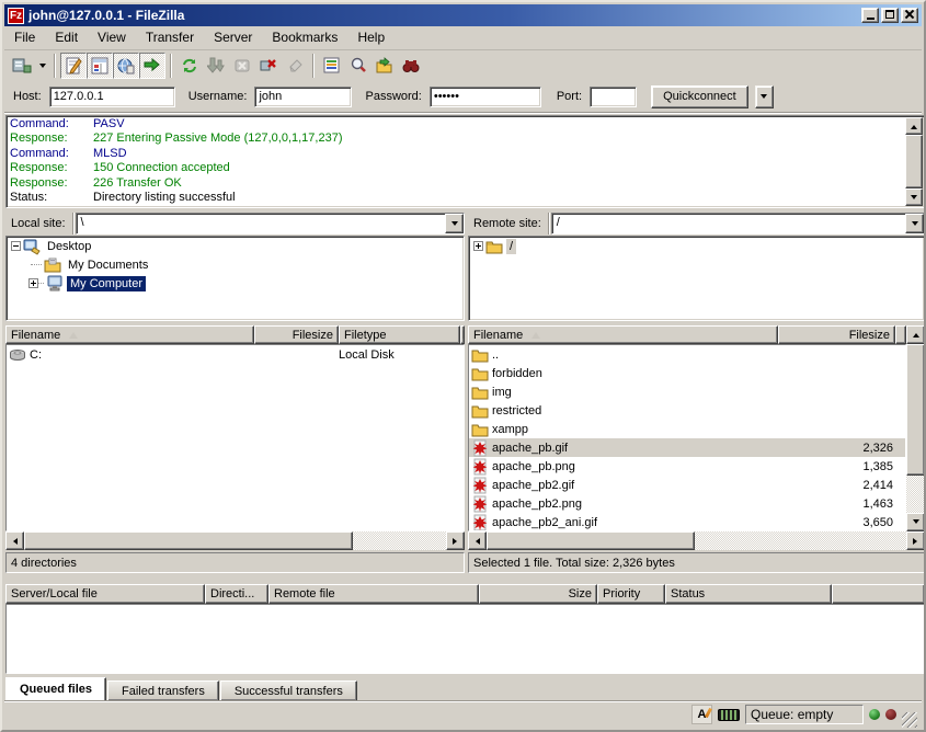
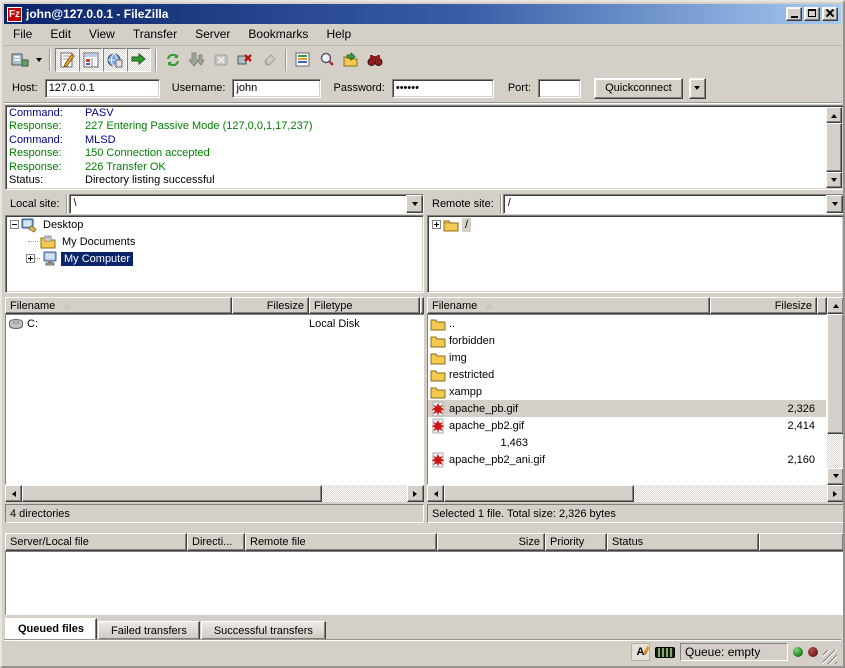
  Fz
  john@127.0.0.1 - FileZilla
  File
  Edit
  View
  Transfer
  Server
  Bookmarks
  Help
  Host:
  127.0.0.1
  Username:
  john
  Password:
  ••••••
  Port:
  Quickconnect
  Command:
  PASV
  Response:
  227 Entering Passive Mode (127,0,0,1,17,237)
  Command:
  MLSD
  Response:
  150 Connection accepted
  Response:
  226 Transfer OK
  Status:
  Directory listing successful
  Local site:
  \
  Desktop
  My Documents
  My Computer
  Filename
  Filesize
  Filetype
  C:
  Local Disk
  4 directories
  Remote site:
  /
  /
  Filename
  Filesize
  ..
  forbidden
  img
  restricted
  xampp
  apache_pb.gif
  2,326
- apache_pb.png
- 1,385
  apache_pb2.gif
  2,414
- apache_pb2.png
  1,463
  apache_pb2_ani.gif
- 3,650
+ 2,160
  Selected 1 file. Total size: 2,326 bytes
  Server/Local file
  Directi...
  Remote file
  Size
  Priority
  Status
  Queued files
  Failed transfers
  Successful transfers
  A
  Queue: empty
